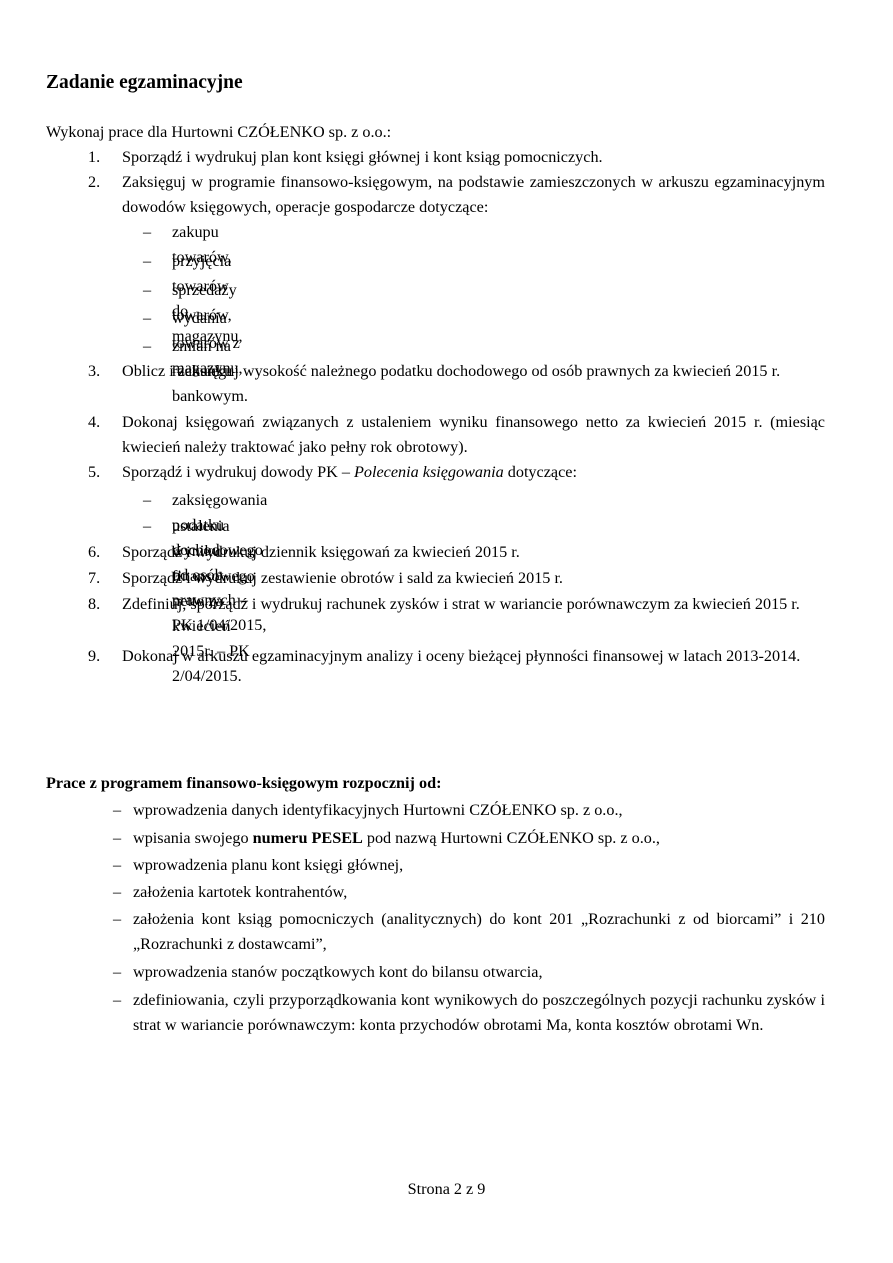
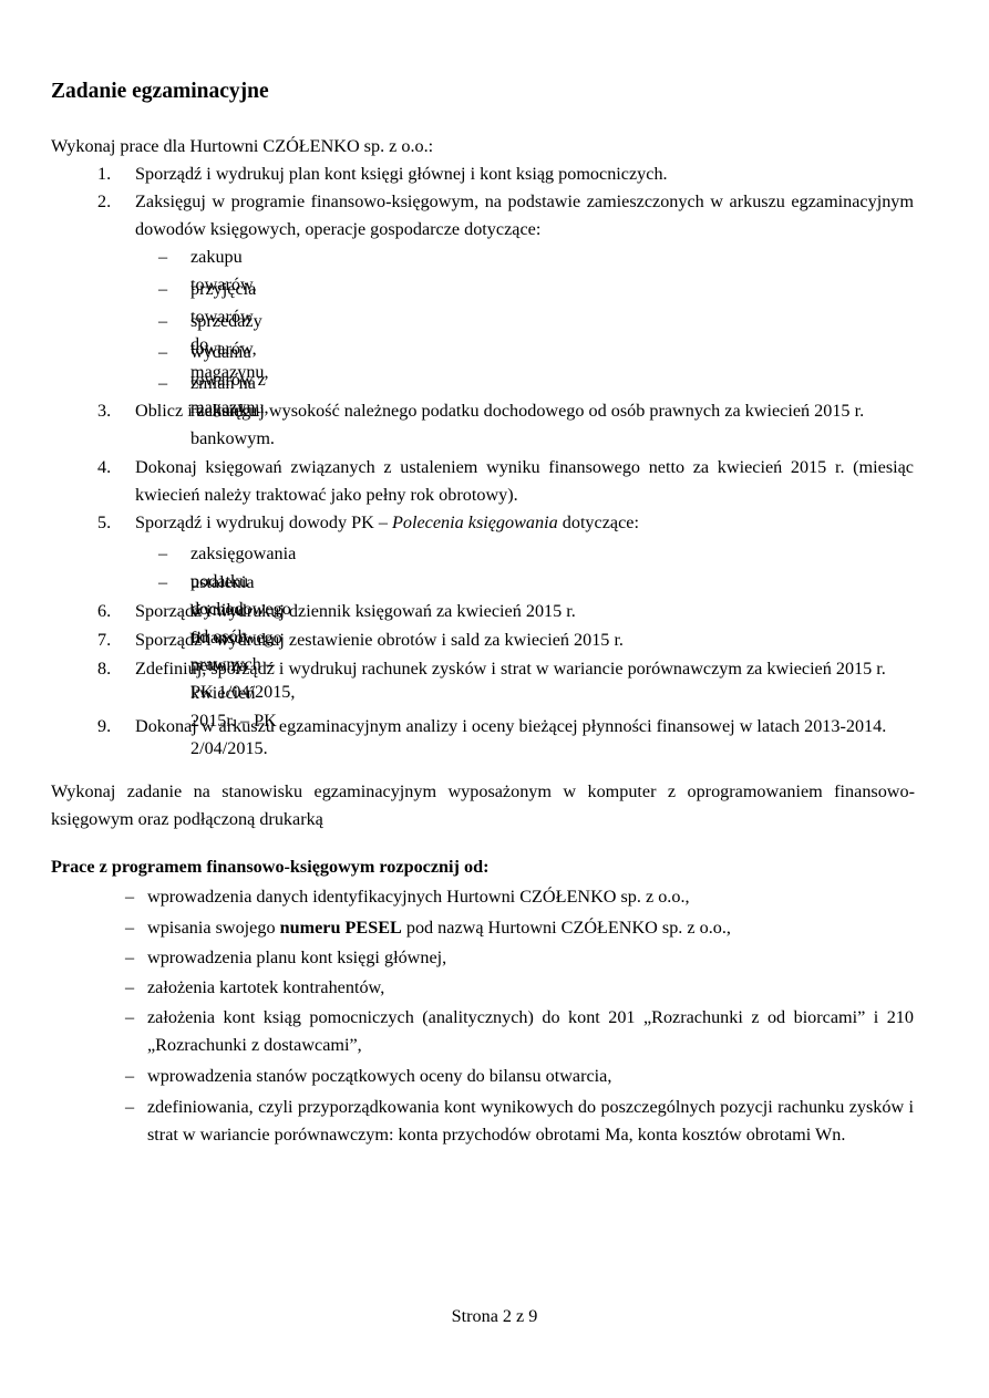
  Zadanie egzaminacyjne
  Wykonaj prace dla Hurtowni CZÓŁENKO sp. z o.o.:
  1.
  Sporządź i wydrukuj plan kont księgi głównej i kont ksiąg pomocniczych.
  2.
  Zaksięguj w programie finansowo-księgowym, na podstawie zamieszczonych w arkuszu egzaminacyjnym dowodów księgowych, operacje gospodarcze dotyczące:
  –
  zakupu towarów,
  –
  przyjęcia towarów do magazynu,
  –
  sprzedaży towarów,
  –
  wydania towarów z magazynu,
  –
  zmian na rachunku bankowym.
  3.
  Oblicz i zaksięguj wysokość należnego podatku dochodowego od osób prawnych za kwiecień 2015 r.
  4.
  Dokonaj księgowań związanych z ustaleniem wyniku finansowego netto za kwiecień 2015 r. (miesiąc kwiecień należy traktować jako pełny rok obrotowy).
  5.
  Sporządź i wydrukuj dowody PK – Polecenia księgowania dotyczące:
  –
  zaksięgowania podatku dochodowego od osób prawnych – PK 1/04/2015,
  –
  ustalenia wyniku finansowego netto za kwiecień 2015r. – PK 2/04/2015.
  6.
  Sporządź i wydrukuj dziennik księgowań za kwiecień 2015 r.
  7.
  Sporządź i wydrukuj zestawienie obrotów i sald za kwiecień 2015 r.
  8.
  Zdefiniuj, sporządź i wydrukuj rachunek zysków i strat w wariancie porównawczym za kwiecień 2015 r.
  9.
  Dokonaj w arkuszu egzaminacyjnym analizy i oceny bieżącej płynności finansowej w latach 2013-2014.
+ Wykonaj zadanie na stanowisku egzaminacyjnym wyposażonym w komputer z oprogramowaniem finansowo-księgowym oraz podłączoną drukarką
  Prace z programem finansowo-księgowym rozpocznij od:
  –
  wprowadzenia danych identyfikacyjnych Hurtowni CZÓŁENKO sp. z o.o.,
  –
  wpisania swojego numeru PESEL pod nazwą Hurtowni CZÓŁENKO sp. z o.o.,
  –
  wprowadzenia planu kont księgi głównej,
  –
  założenia kartotek kontrahentów,
  –
  założenia kont ksiąg pomocniczych (analitycznych) do kont 201 „Rozrachunki z od biorcami” i 210 „Rozrachunki z dostawcami”,
  –
- wprowadzenia stanów początkowych kont do bilansu otwarcia,
+ wprowadzenia stanów początkowych oceny do bilansu otwarcia,
  –
  zdefiniowania, czyli przyporządkowania kont wynikowych do poszczególnych pozycji rachunku zysków i strat w wariancie porównawczym: konta przychodów obrotami Ma, konta kosztów obrotami Wn.
  Strona 2 z 9
